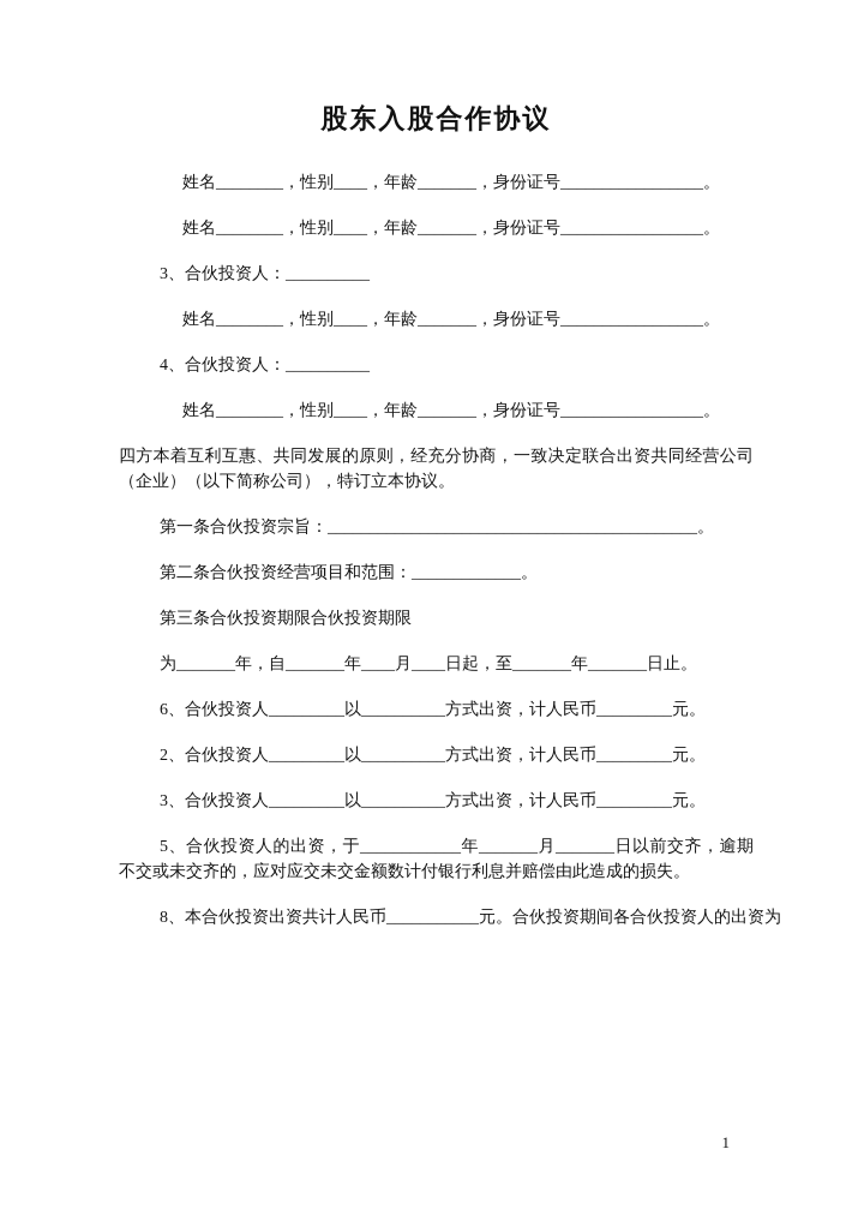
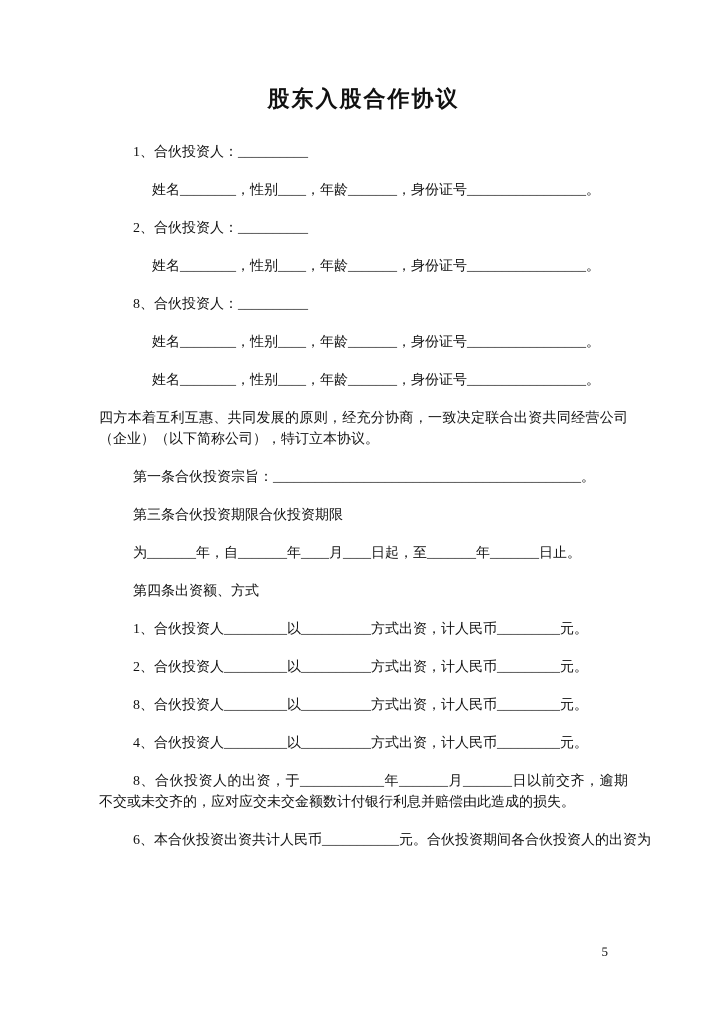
  股东入股合作协议
+ 1、合伙投资人：__________
  姓名________，性别____，年龄_______，身份证号_________________。
+ 2、合伙投资人：__________
  姓名________，性别____，年龄_______，身份证号_________________。
- 3、合伙投资人：__________
+ 8、合伙投资人：__________
  姓名________，性别____，年龄_______，身份证号_________________。
- 4、合伙投资人：__________
  姓名________，性别____，年龄_______，身份证号_________________。
  四方本着互利互惠、共同发展的原则，经充分协商，一致决定联合出资共同经营公司（企业）（以下简称公司），特订立本协议。
  第一条合伙投资宗旨：____________________________________________。
- 第二条合伙投资经营项目和范围：_____________。
  第三条合伙投资期限合伙投资期限
  为_______年，自_______年____月____日起，至_______年_______日止。
+ 第四条出资额、方式
- 6、合伙投资人_________以__________方式出资，计人民币_________元。
+ 1、合伙投资人_________以__________方式出资，计人民币_________元。
  2、合伙投资人_________以__________方式出资，计人民币_________元。
- 3、合伙投资人_________以__________方式出资，计人民币_________元。
+ 8、合伙投资人_________以__________方式出资，计人民币_________元。
+ 4、合伙投资人_________以__________方式出资，计人民币_________元。
- 5、合伙投资人的出资，于____________年_______月_______日以前交齐，逾期不交或未交齐的，应对应交未交金额数计付银行利息并赔偿由此造成的损失。
+ 8、合伙投资人的出资，于____________年_______月_______日以前交齐，逾期不交或未交齐的，应对应交未交金额数计付银行利息并赔偿由此造成的损失。
- 8、本合伙投资出资共计人民币___________元。合伙投资期间各合伙投资人的出资为
+ 6、本合伙投资出资共计人民币___________元。合伙投资期间各合伙投资人的出资为
- 1
+ 5
